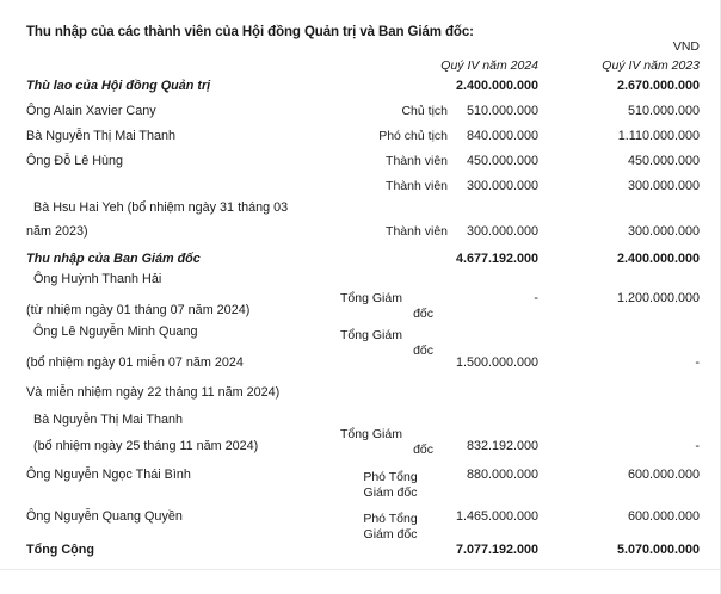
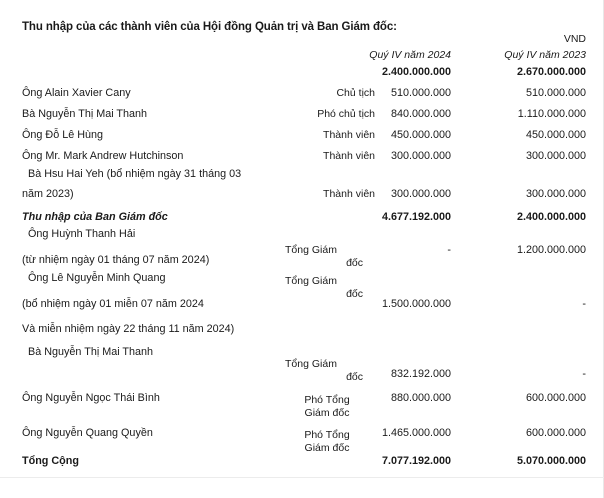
  Thu nhập của các thành viên của Hội đồng Quản trị và Ban Giám đốc:
  VND
  Quý IV năm 2024
  Quý IV năm 2023
- Thù lao của Hội đồng Quản trị
  2.400.000.000
  2.670.000.000
  Ông Alain Xavier Cany
  Chủ tịch
  510.000.000
  510.000.000
  Bà Nguyễn Thị Mai Thanh
  Phó chủ tịch
  840.000.000
  1.110.000.000
  Ông Đỗ Lê Hùng
  Thành viên
  450.000.000
  450.000.000
+ Ông Mr. Mark Andrew Hutchinson
  Thành viên
  300.000.000
  300.000.000
  Bà Hsu Hai Yeh (bổ nhiệm ngày 31 tháng 03
  năm 2023)
  Thành viên
  300.000.000
  300.000.000
  Thu nhập của Ban Giám đốc
  4.677.192.000
  2.400.000.000
  Ông Huỳnh Thanh Hải
  (từ nhiệm ngày 01 tháng 07 năm 2024)
  Tổng Giám
  đốc
  -
  1.200.000.000
  Ông Lê Nguyễn Minh Quang
  Tổng Giám
  đốc
  (bổ nhiệm ngày 01 miễn 07 năm 2024
  1.500.000.000
  -
  Và miễn nhiệm ngày 22 tháng 11 năm 2024)
  Bà Nguyễn Thị Mai Thanh
  Tổng Giám
  đốc
- (bổ nhiệm ngày 25 tháng 11 năm 2024)
  832.192.000
  -
  Ông Nguyễn Ngọc Thái Bình
  Phó Tổng
  Giám đốc
  880.000.000
  600.000.000
  Ông Nguyễn Quang Quyền
  Phó Tổng
  Giám đốc
  1.465.000.000
  600.000.000
  Tổng Cộng
  7.077.192.000
  5.070.000.000
